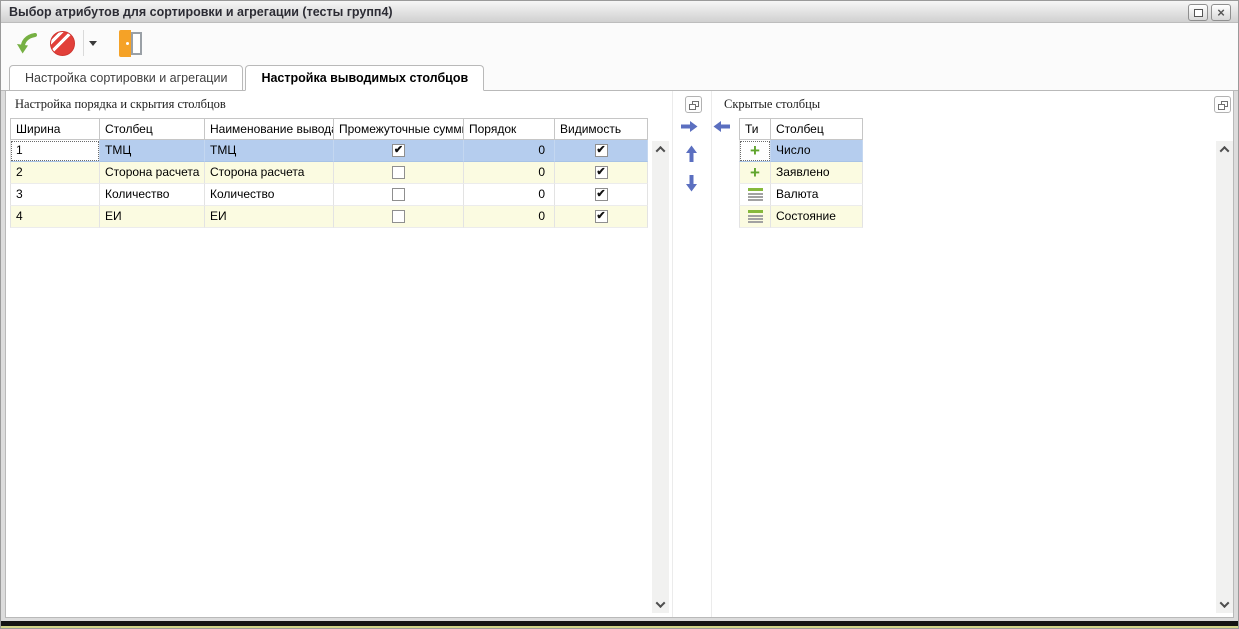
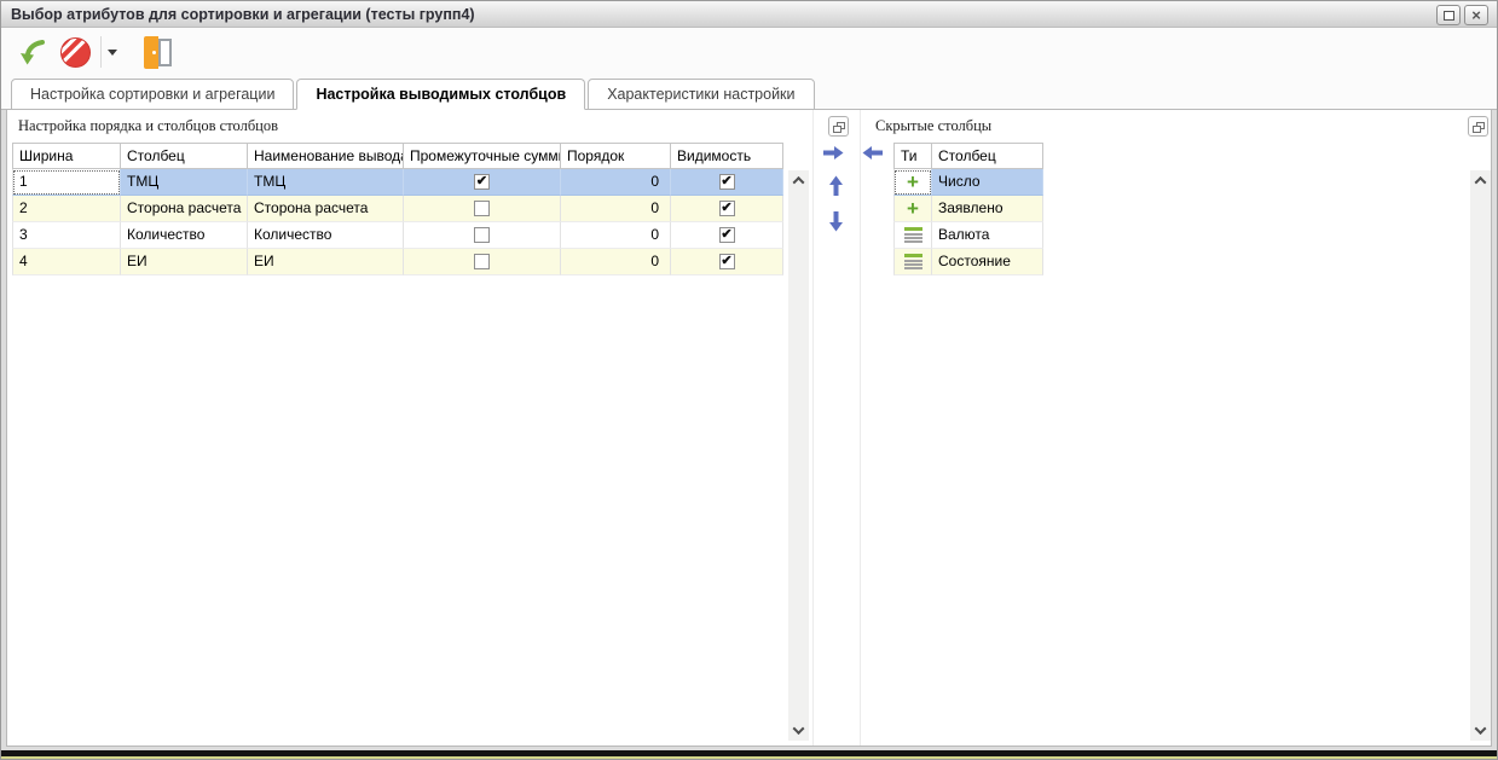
  Выбор атрибутов для сортировки и агрегации (тесты групп4)
  ×
  Настройка сортировки и агрегации
  Настройка выводимых столбцов
+ Характеристики настройки
- Настройка порядка и скрытия столбцов
+ Настройка порядка и столбцов столбцов
  Ширина
  Столбец
  Наименование вывод
  Промежуточные сумм
  Порядок
  Видимость
  1
  ТМЦ
  ТМЦ
  0
  2
  Сторона расчета
  Сторона расчета
  0
  3
  Количество
  Количество
  0
  4
  ЕИ
  ЕИ
  0
  Скрытые столбцы
  Ти
  Столбец
  Число
  Заявлено
  Валюта
  Состояние
